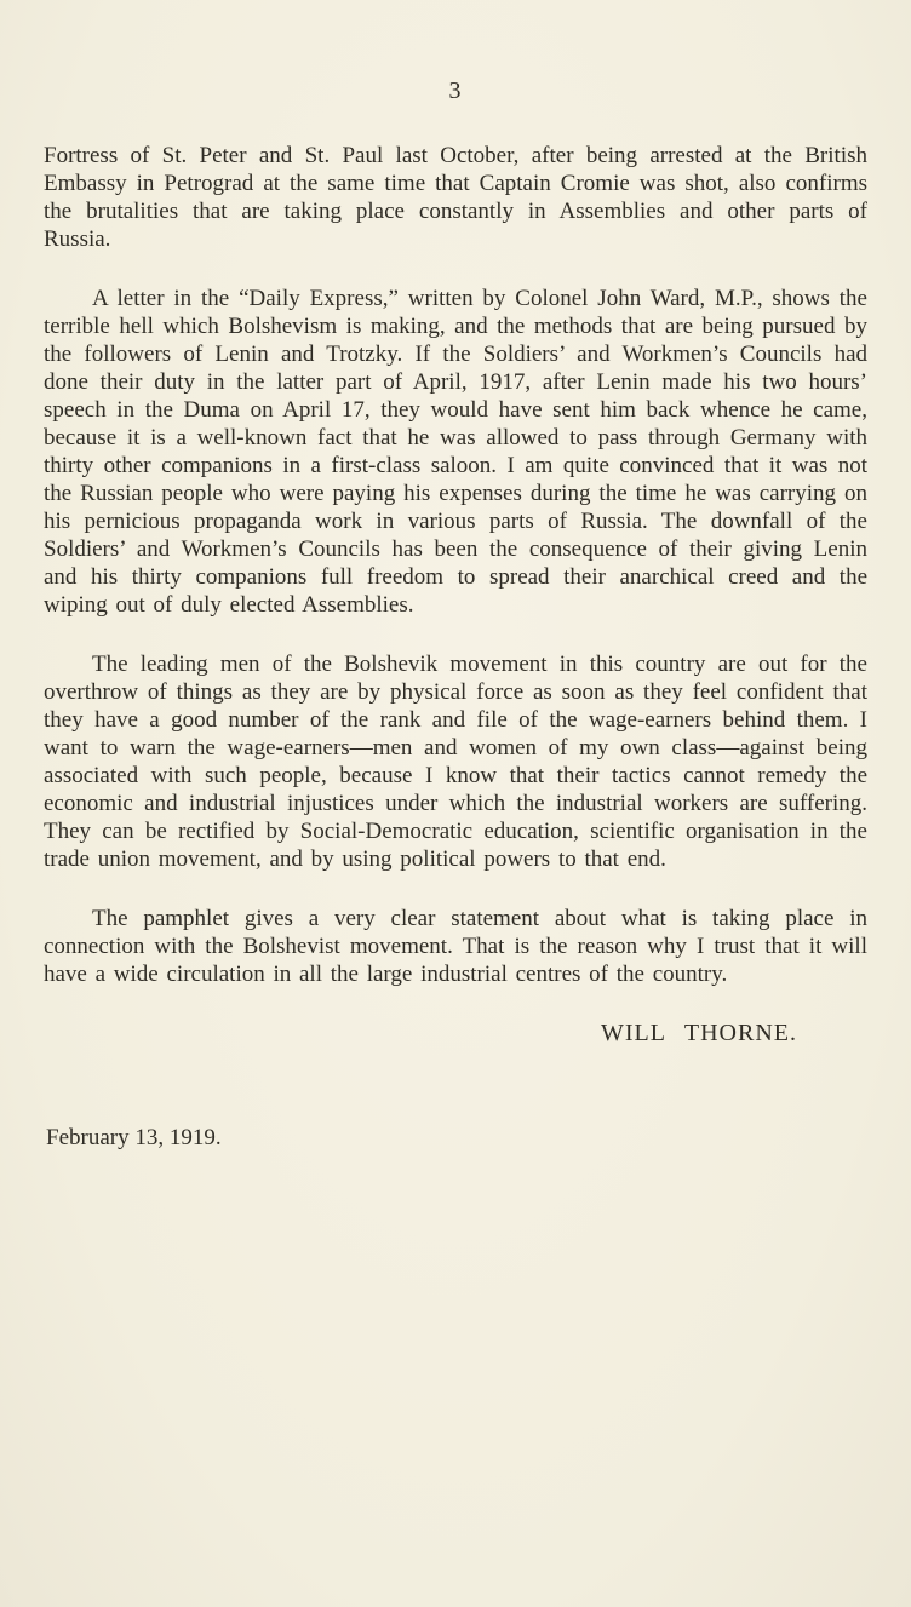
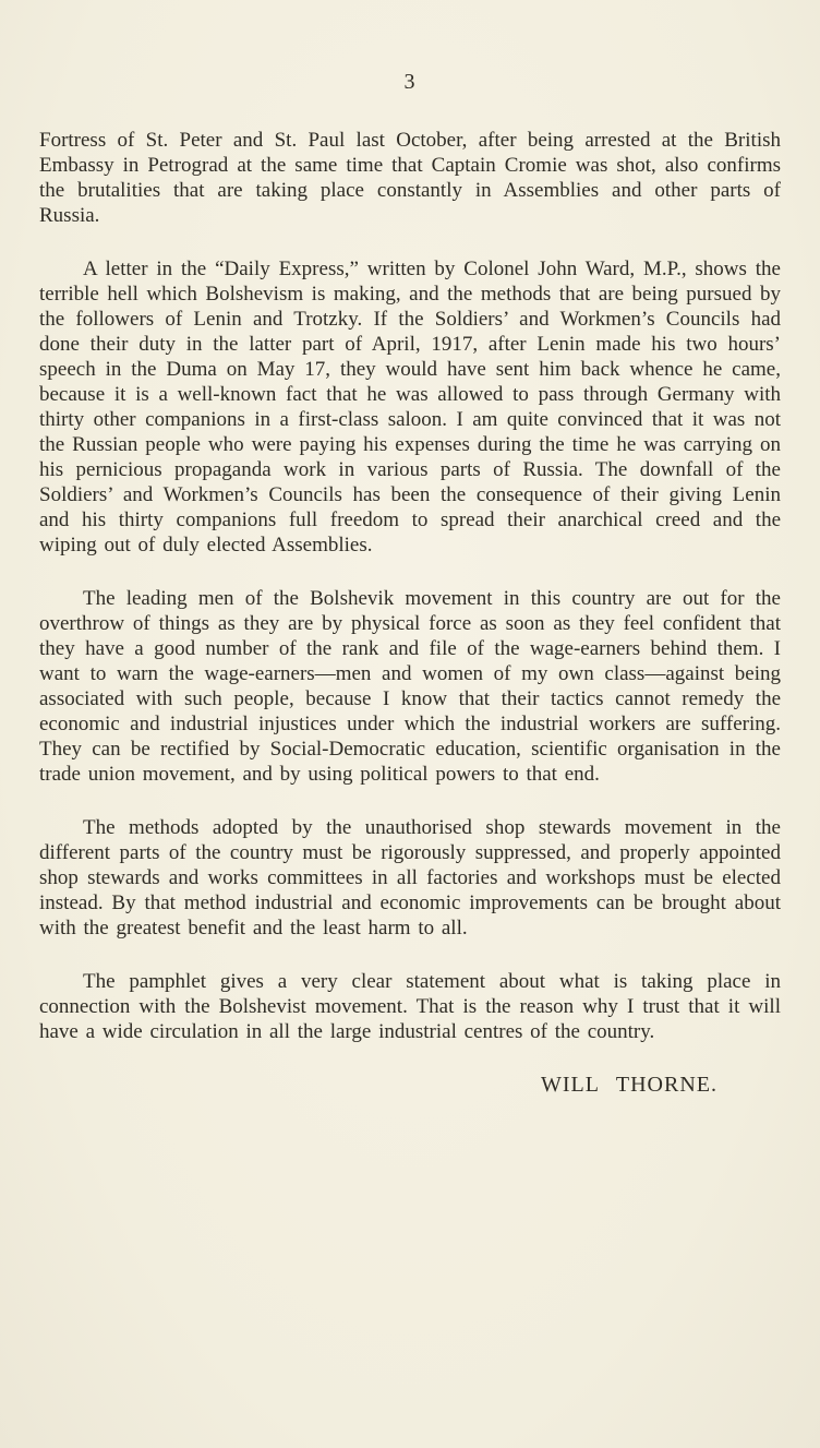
  3
  Fortress of St. Peter and St. Paul last October, after being arrested at the British Embassy in Petrograd at the same time that Captain Cromie was shot, also confirms the brutalities that are taking place constantly in Assemblies and other parts of Russia.
- A letter in the “Daily Express,” written by Colonel John Ward, M.P., shows the terrible hell which Bolshevism is making, and the methods that are being pursued by the followers of Lenin and Trotzky. If the Soldiers’ and Workmen’s Councils had done their duty in the latter part of April, 1917, after Lenin made his two hours’ speech in the Duma on April 17, they would have sent him back whence he came, because it is a well-known fact that he was allowed to pass through Germany with thirty other companions in a first-class saloon. I am quite convinced that it was not the Russian people who were paying his expenses during the time he was carrying on his pernicious propaganda work in various parts of Russia. The downfall of the Soldiers’ and Workmen’s Councils has been the consequence of their giving Lenin and his thirty companions full freedom to spread their anarchical creed and the wiping out of duly elected Assemblies.
+ A letter in the “Daily Express,” written by Colonel John Ward, M.P., shows the terrible hell which Bolshevism is making, and the methods that are being pursued by the followers of Lenin and Trotzky. If the Soldiers’ and Workmen’s Councils had done their duty in the latter part of April, 1917, after Lenin made his two hours’ speech in the Duma on May 17, they would have sent him back whence he came, because it is a well-known fact that he was allowed to pass through Germany with thirty other companions in a first-class saloon. I am quite convinced that it was not the Russian people who were paying his expenses during the time he was carrying on his pernicious propaganda work in various parts of Russia. The downfall of the Soldiers’ and Workmen’s Councils has been the consequence of their giving Lenin and his thirty companions full freedom to spread their anarchical creed and the wiping out of duly elected Assemblies.
  The leading men of the Bolshevik movement in this country are out for the overthrow of things as they are by physical force as soon as they feel confident that they have a good number of the rank and file of the wage-earners behind them. I want to warn the wage-earners—men and women of my own class—against being associated with such people, because I know that their tactics cannot remedy the economic and industrial injustices under which the industrial workers are suffering. They can be rectified by Social-Democratic education, scientific organisation in the trade union movement, and by using political powers to that end.
+ The methods adopted by the unauthorised shop stewards movement in the different parts of the country must be rigorously suppressed, and properly appointed shop stewards and works committees in all factories and workshops must be elected instead. By that method industrial and economic improvements can be brought about with the greatest benefit and the least harm to all.
  The pamphlet gives a very clear statement about what is taking place in connection with the Bolshevist movement. That is the reason why I trust that it will have a wide circulation in all the large industrial centres of the country.
  WILL THORNE.
- February 13, 1919.
